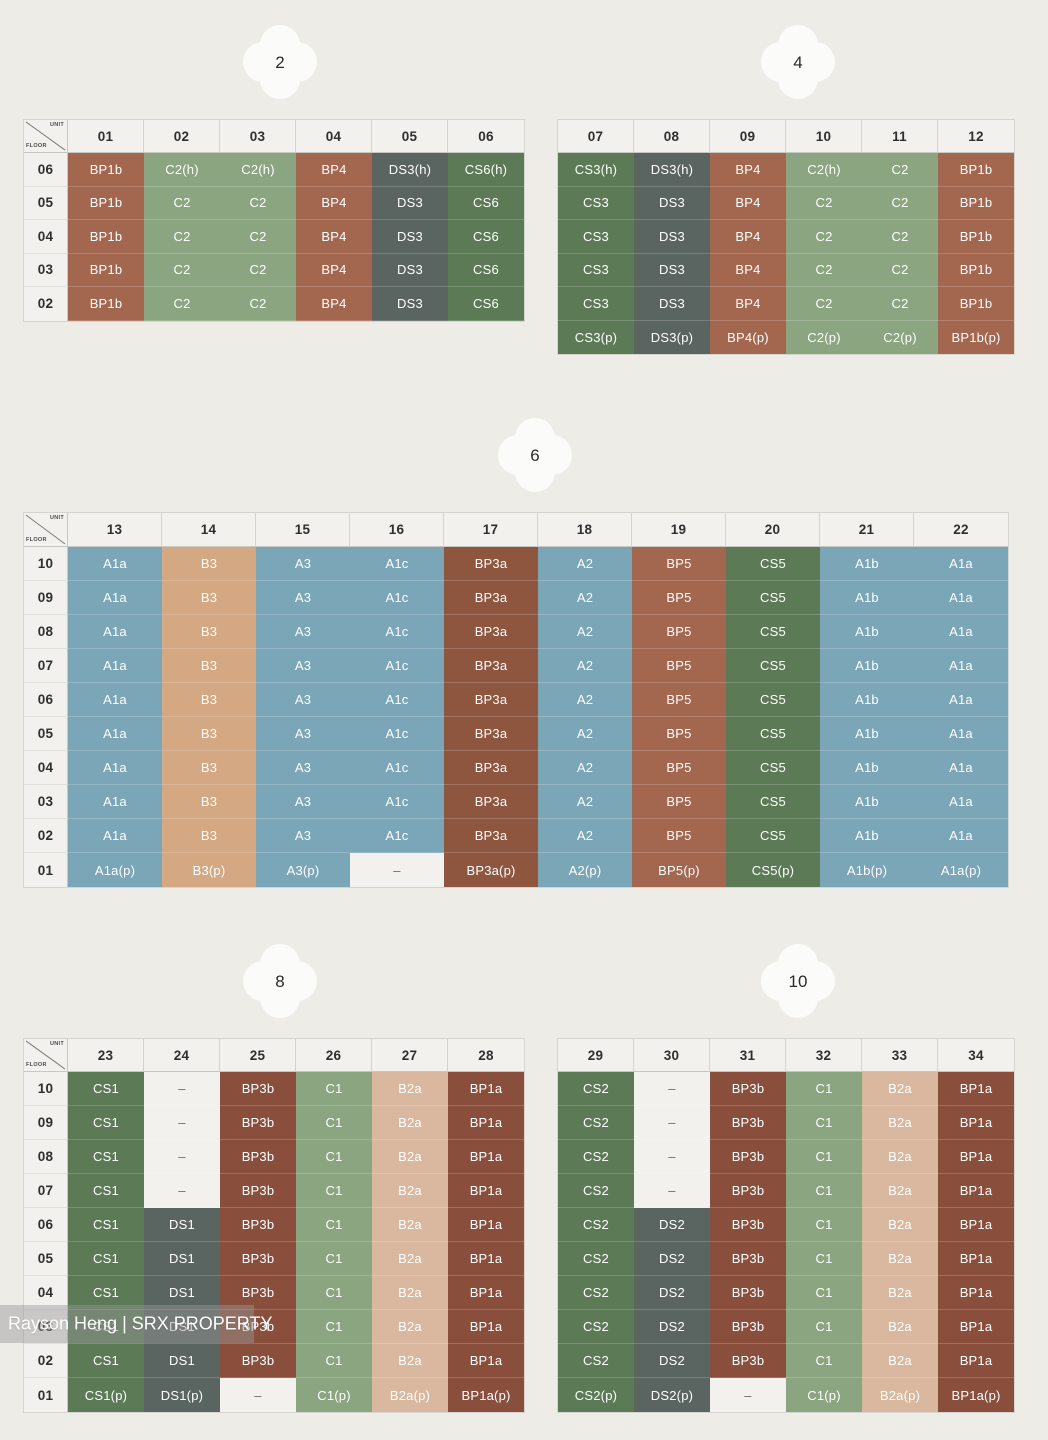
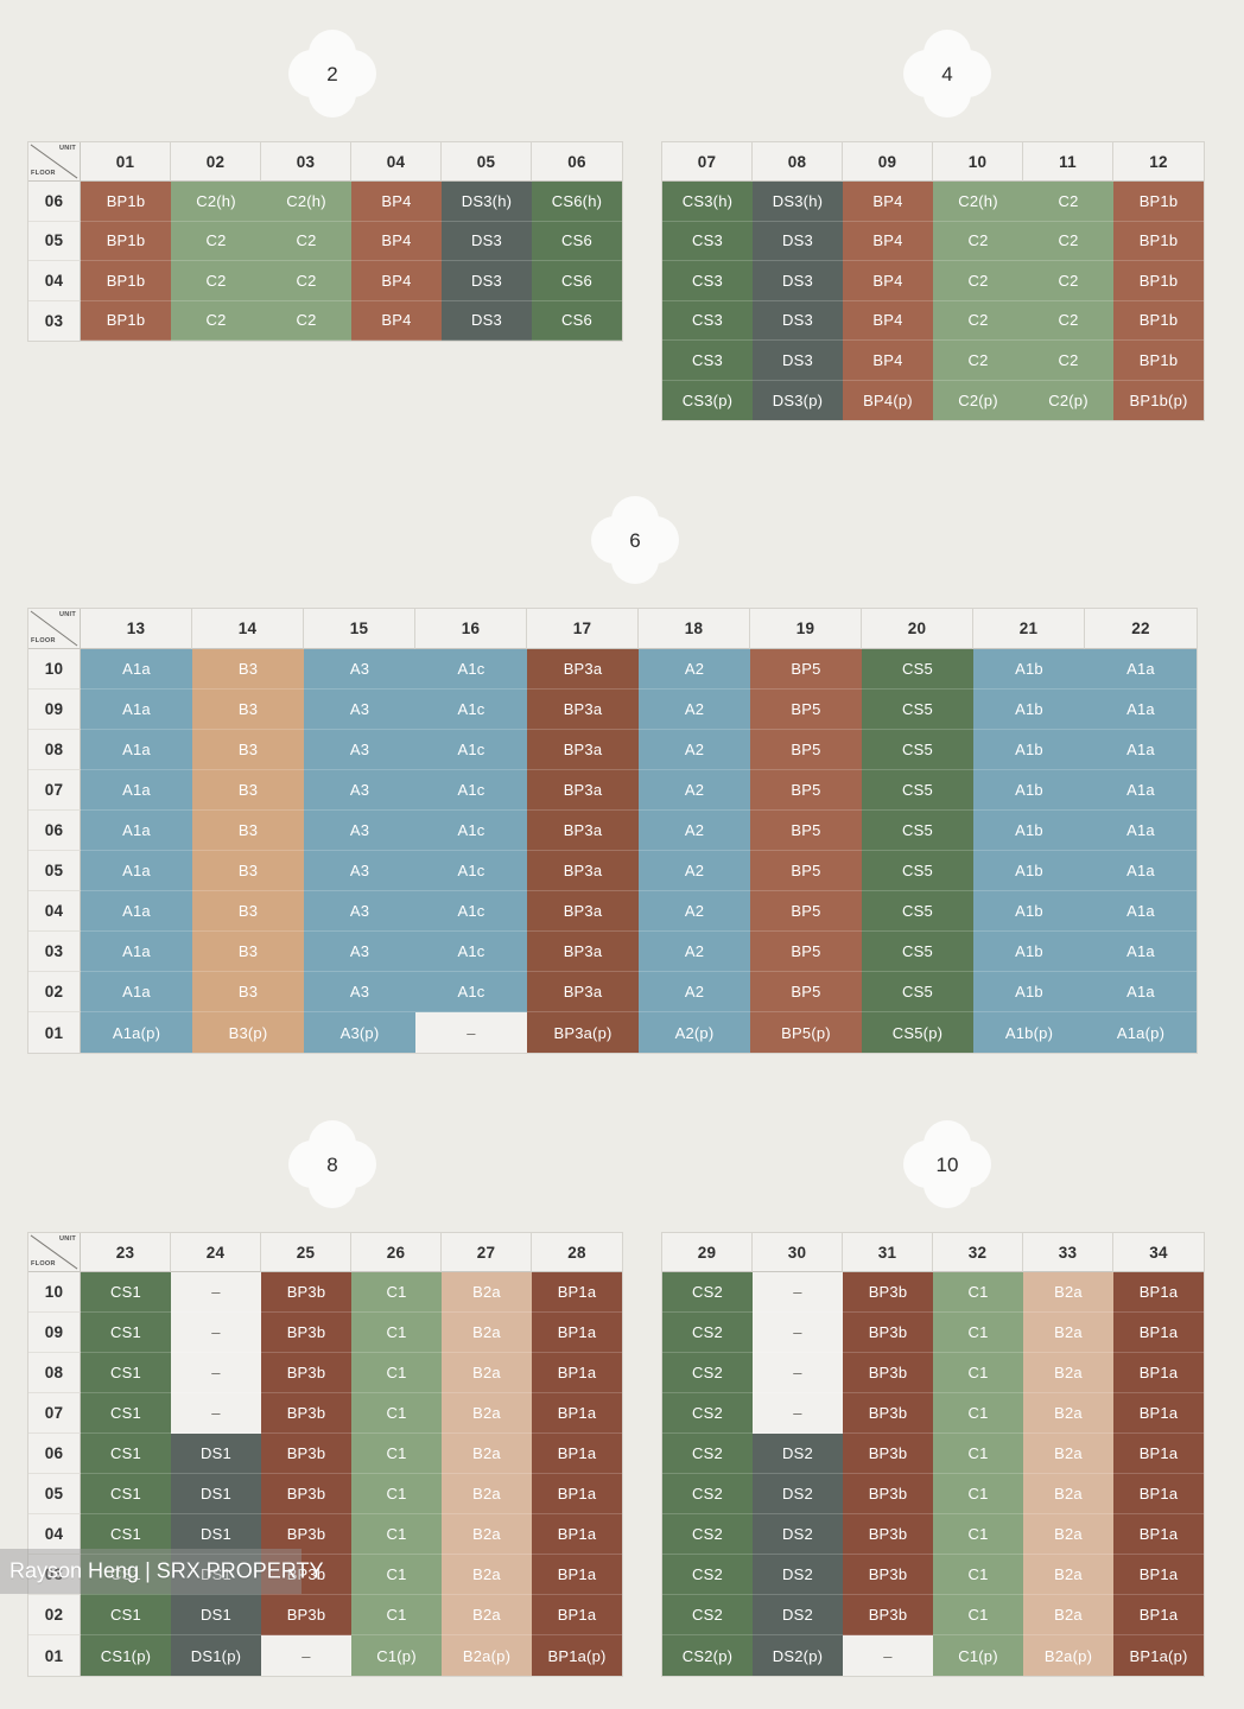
  2
  06	BP1b	C2(h)	C2(h)	BP4	DS3(h)	CS6(h)
  05	BP1b	C2	C2	BP4	DS3	CS6
  04	BP1b	C2	C2	BP4	DS3	CS6
  03	BP1b	C2	C2	BP4	DS3	CS6
- 02	BP1b	C2	C2	BP4	DS3	CS6
  4
  07	08	09	10	11	12
  CS3(h)	DS3(h)	BP4	C2(h)	C2	BP1b
  CS3	DS3	BP4	C2	C2	BP1b
  CS3	DS3	BP4	C2	C2	BP1b
  CS3	DS3	BP4	C2	C2	BP1b
  CS3	DS3	BP4	C2	C2	BP1b
  CS3(p)	DS3(p)	BP4(p)	C2(p)	C2(p)	BP1b(p)
  6
  10	A1a	B3	A3	A1c	BP3a	A2	BP5	CS5	A1b	A1a
  09	A1a	B3	A3	A1c	BP3a	A2	BP5	CS5	A1b	A1a
  08	A1a	B3	A3	A1c	BP3a	A2	BP5	CS5	A1b	A1a
  07	A1a	B3	A3	A1c	BP3a	A2	BP5	CS5	A1b	A1a
  06	A1a	B3	A3	A1c	BP3a	A2	BP5	CS5	A1b	A1a
  05	A1a	B3	A3	A1c	BP3a	A2	BP5	CS5	A1b	A1a
  04	A1a	B3	A3	A1c	BP3a	A2	BP5	CS5	A1b	A1a
  03	A1a	B3	A3	A1c	BP3a	A2	BP5	CS5	A1b	A1a
  02	A1a	B3	A3	A1c	BP3a	A2	BP5	CS5	A1b	A1a
  01	A1a(p)	B3(p)	A3(p)	–	BP3a(p)	A2(p)	BP5(p)	CS5(p)	A1b(p)	A1a(p)
  8
  10	CS1	–	BP3b	C1	B2a	BP1a
  09	CS1	–	BP3b	C1	B2a	BP1a
  08	CS1	–	BP3b	C1	B2a	BP1a
  07	CS1	–	BP3b	C1	B2a	BP1a
  06	CS1	DS1	BP3b	C1	B2a	BP1a
  05	CS1	DS1	BP3b	C1	B2a	BP1a
  04	CS1	DS1	BP3b	C1	B2a	BP1a
  03	CS1	DS1	BP3b	C1	B2a	BP1a
  02	CS1	DS1	BP3b	C1	B2a	BP1a
  01	CS1(p)	DS1(p)	–	C1(p)	B2a(p)	BP1a(p)
  10
  29	30	31	32	33	34
  CS2	–	BP3b	C1	B2a	BP1a
  CS2	–	BP3b	C1	B2a	BP1a
  CS2	–	BP3b	C1	B2a	BP1a
  CS2	–	BP3b	C1	B2a	BP1a
  CS2	DS2	BP3b	C1	B2a	BP1a
  CS2	DS2	BP3b	C1	B2a	BP1a
  CS2	DS2	BP3b	C1	B2a	BP1a
  CS2	DS2	BP3b	C1	B2a	BP1a
  CS2	DS2	BP3b	C1	B2a	BP1a
  CS2(p)	DS2(p)	–	C1(p)	B2a(p)	BP1a(p)
  Rayson Heng | SRX PROPERTY
